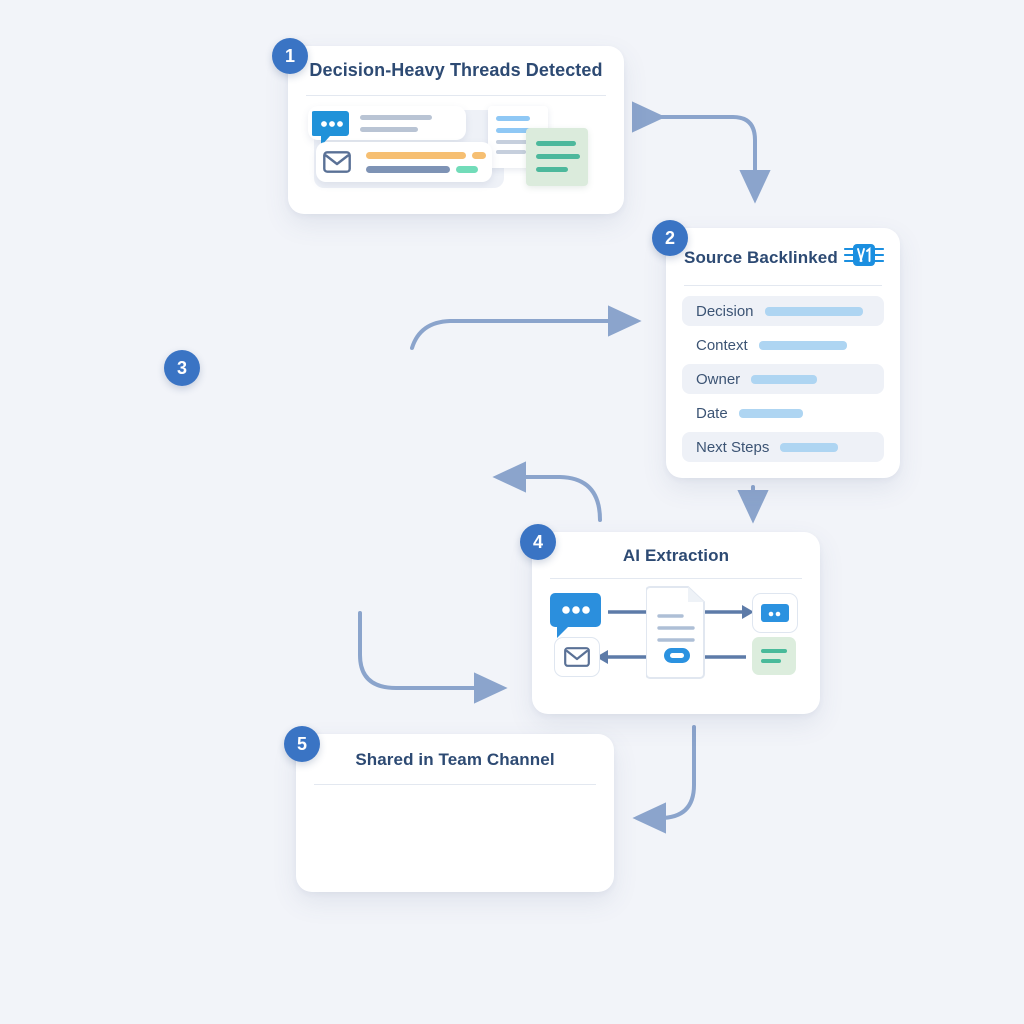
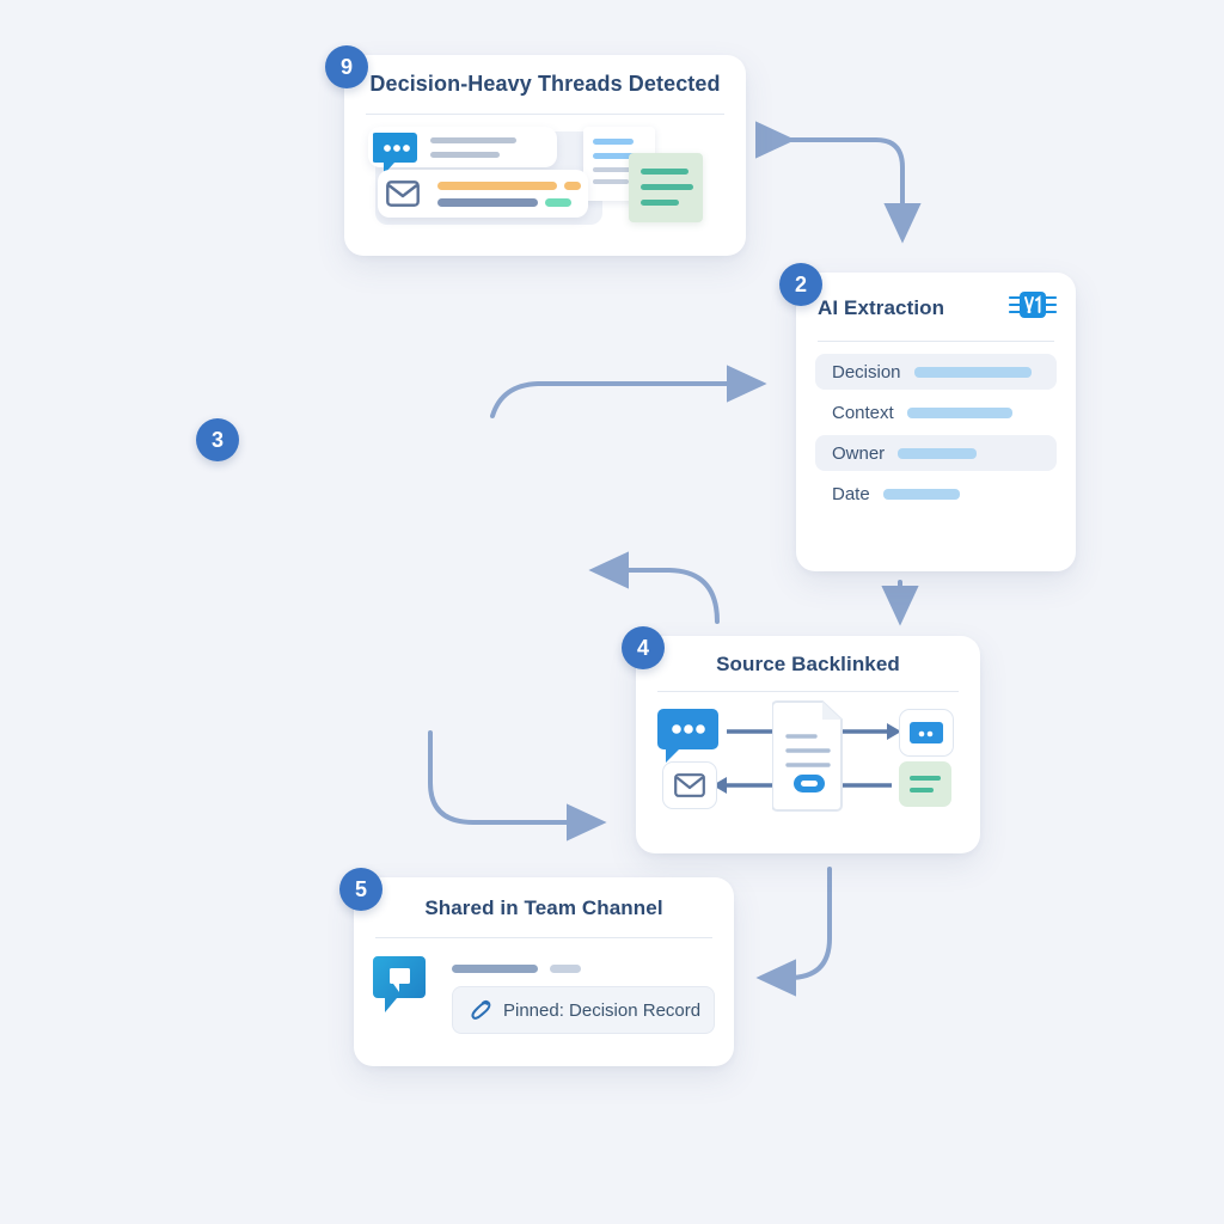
- 1
+ 9
  Decision-Heavy Threads Detected
  2
- Source Backlinked
+ AI Extraction
  Decision
  Context
  Owner
  Date
- Next Steps
  3
  4
- AI Extraction
+ Source Backlinked
  5
  Shared in Team Channel
+ Pinned: Decision Record
